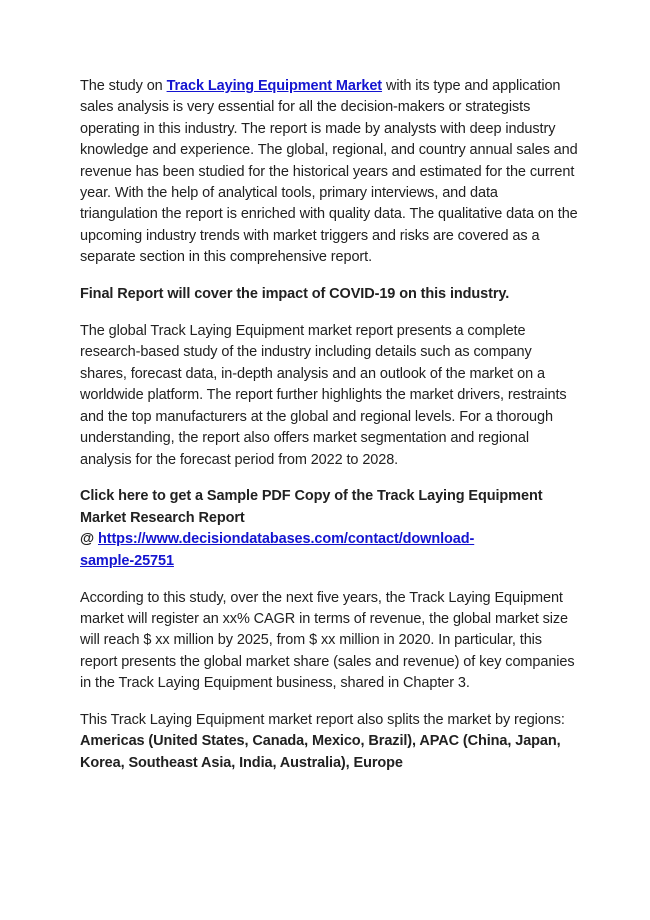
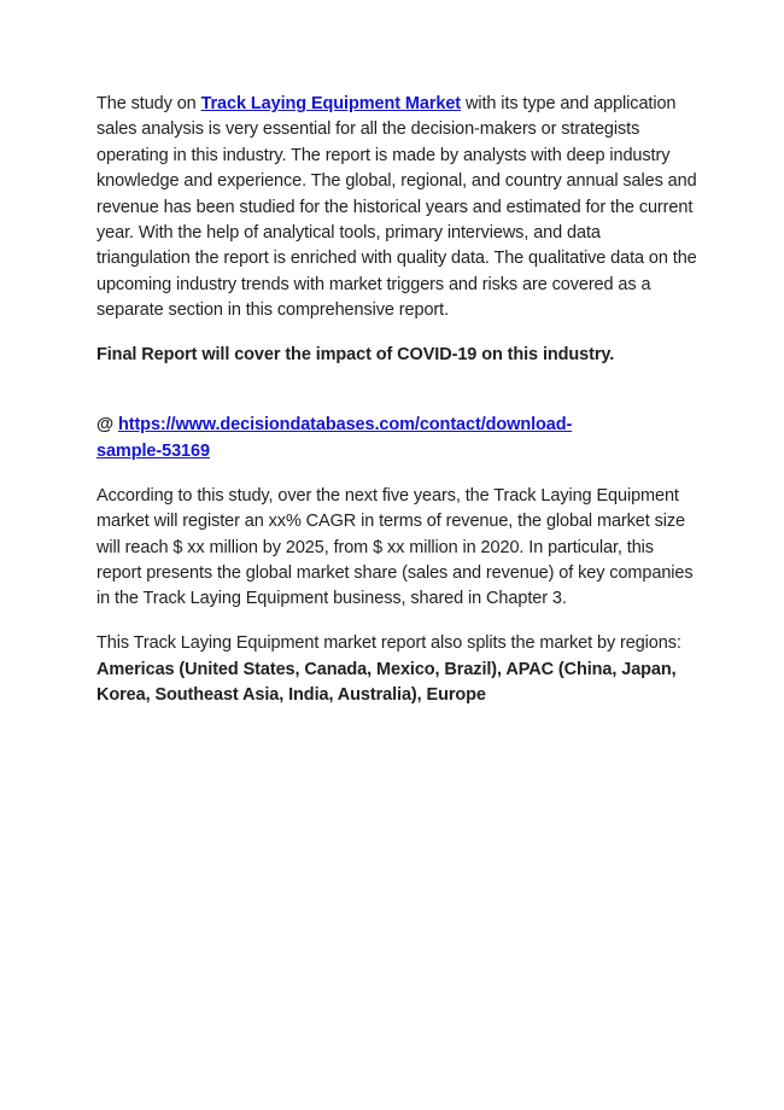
  The study on Track Laying Equipment Market with its type and application sales analysis is very essential for all the decision-makers or strategists operating in this industry. The report is made by analysts with deep industry knowledge and experience. The global, regional, and country annual sales and revenue has been studied for the historical years and estimated for the current year. With the help of analytical tools, primary interviews, and data triangulation the report is enriched with quality data. The qualitative data on the upcoming industry trends with market triggers and risks are covered as a separate section in this comprehensive report.
  Final Report will cover the impact of COVID-19 on this industry.
- The global Track Laying Equipment market report presents a complete research-based study of the industry including details such as company shares, forecast data, in-depth analysis and an outlook of the market on a worldwide platform. The report further highlights the market drivers, restraints and the top manufacturers at the global and regional levels. For a thorough understanding, the report also offers market segmentation and regional analysis for the forecast period from 2022 to 2028.
- Click here to get a Sample PDF Copy of the Track Laying Equipment Market Research Report
  @ https://www.decisiondatabases.com/contact/download-
- sample-25751
+ sample-53169
  According to this study, over the next five years, the Track Laying Equipment market will register an xx% CAGR in terms of revenue, the global market size will reach $ xx million by 2025, from $ xx million in 2020. In particular, this report presents the global market share (sales and revenue) of key companies in the Track Laying Equipment business, shared in Chapter 3.
  This Track Laying Equipment market report also splits the market by regions: Americas (United States, Canada, Mexico, Brazil), APAC (China, Japan, Korea, Southeast Asia, India, Australia), Europe
